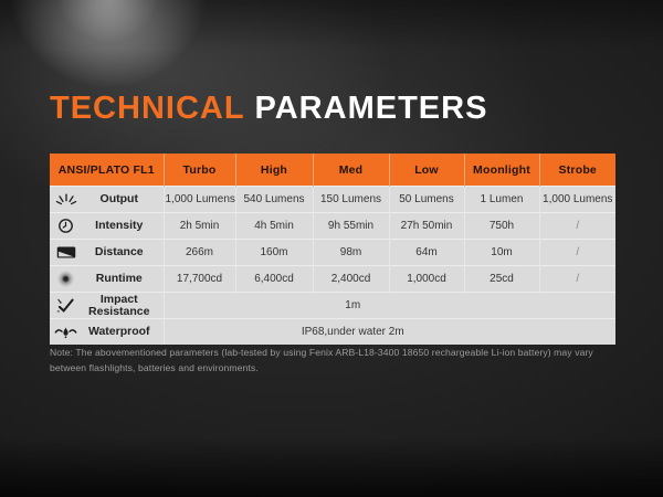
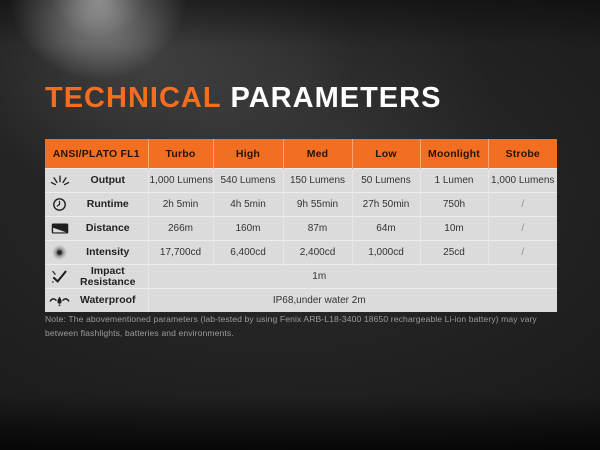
  TECHNICAL PARAMETERS
  ANSI/PLATO FL1	Turbo	High	Med	Low	Moonlight	Strobe
  Output	1,000 Lumens	540 Lumens	150 Lumens	50 Lumens	1 Lumen	1,000 Lumens
- Intensity	2h 5min	4h 5min	9h 55min	27h 50min	750h	/
+ Runtime	2h 5min	4h 5min	9h 55min	27h 50min	750h	/
- Distance	266m	160m	98m	64m	10m	/
+ Distance	266m	160m	87m	64m	10m	/
- Runtime	17,700cd	6,400cd	2,400cd	1,000cd	25cd	/
+ Intensity	17,700cd	6,400cd	2,400cd	1,000cd	25cd	/
  Impact Resistance	1m
  Waterproof	IP68,under water 2m
  Note: The abovementioned parameters (lab-tested by using Fenix ARB-L18-3400 18650 rechargeable Li-ion battery) may vary between flashlights, batteries and environments.
